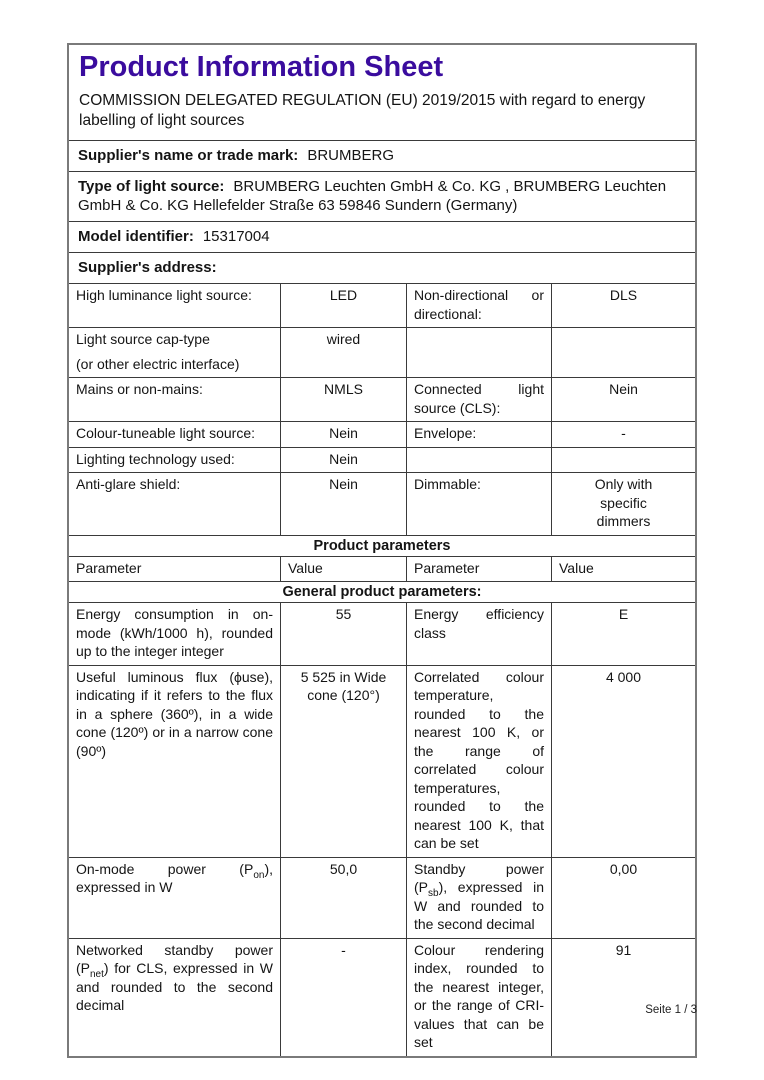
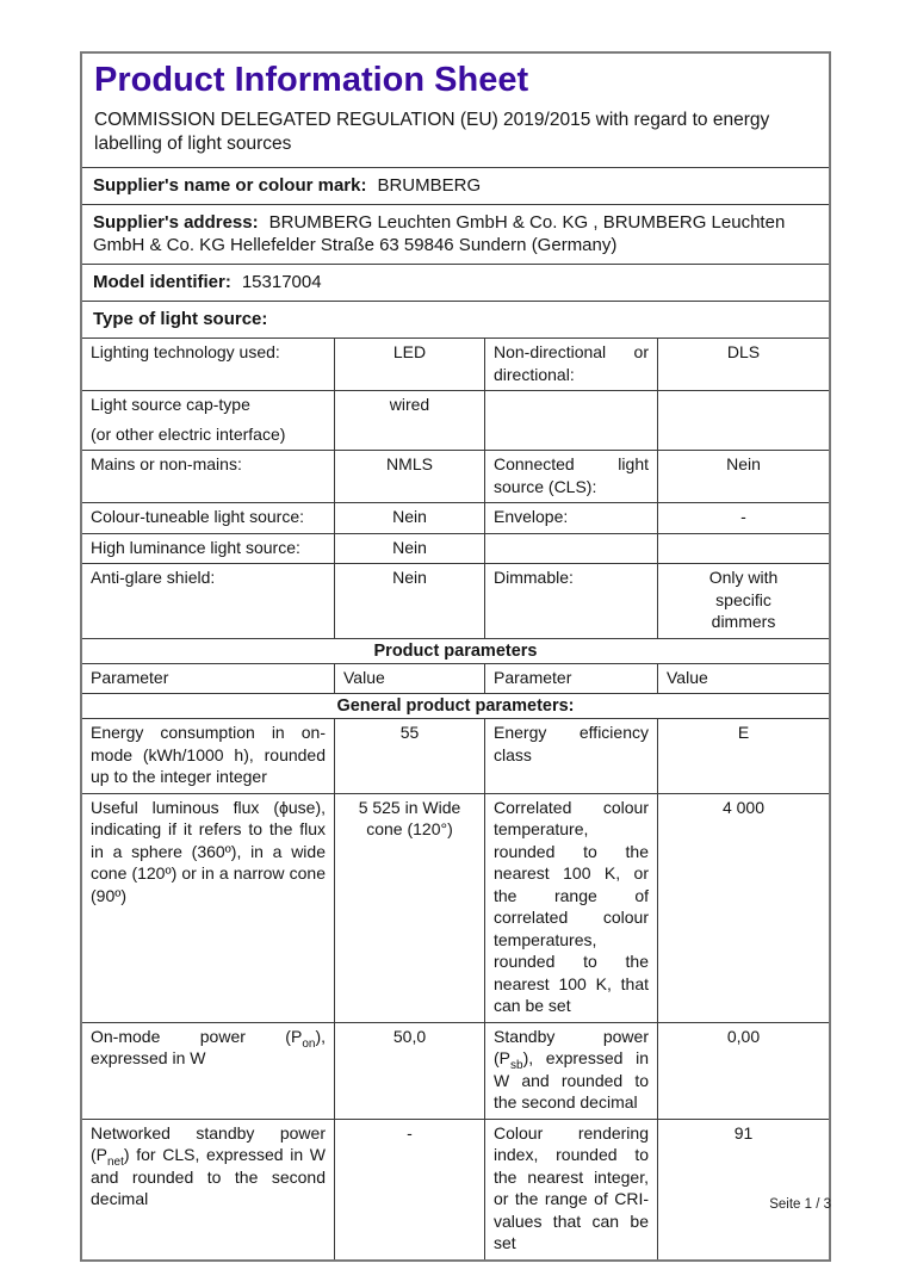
  Product Information Sheet
  COMMISSION DELEGATED REGULATION (EU) 2019/2015 with regard to energy labelling of light sources
- Supplier's name or trade mark: BRUMBERG
+ Supplier's name or colour mark: BRUMBERG
- Type of light source: BRUMBERG Leuchten GmbH & Co. KG , BRUMBERG Leuchten GmbH & Co. KG Hellefelder Straße 63 59846 Sundern (Germany)
+ Supplier's address: BRUMBERG Leuchten GmbH & Co. KG , BRUMBERG Leuchten GmbH & Co. KG Hellefelder Straße 63 59846 Sundern (Germany)
  Model identifier: 15317004
- Supplier's address:
+ Type of light source:
- High luminance light source:
+ Lighting technology used:
  LED
  Non-directional or directional:
  DLS
  Light source cap-type
  (or other electric interface)
  wired
  Mains or non-mains:
  NMLS
  Connected light source (CLS):
  Nein
  Colour-tuneable light source:
  Nein
  Envelope:
  -
- Lighting technology used:
+ High luminance light source:
  Nein
  Anti-glare shield:
  Nein
  Dimmable:
  Only with specific dimmers
  Product parameters
  Parameter
  Value
  Parameter
  Value
  General product parameters:
  Energy consumption in on-mode (kWh/1000 h), rounded up to the integer integer
  55
  Energy efficiency class
  E
  Useful luminous flux (ϕuse), indicating if it refers to the flux in a sphere (360º), in a wide cone (120º) or in a narrow cone (90º)
  5 525 in Wide cone (120°)
  Correlated colour temperature, rounded to the nearest 100 K, or the range of correlated colour temperatures, rounded to the nearest 100 K, that can be set
  4 000
  On-mode power (Pon), expressed in W
  50,0
  Standby power (Psb), expressed in W and rounded to the second decimal
  0,00
  Networked standby power (Pnet) for CLS, expressed in W and rounded to the second decimal
  -
  Colour rendering index, rounded to the nearest integer, or the range of CRI-values that can be set
  91
  Seite 1 / 3
